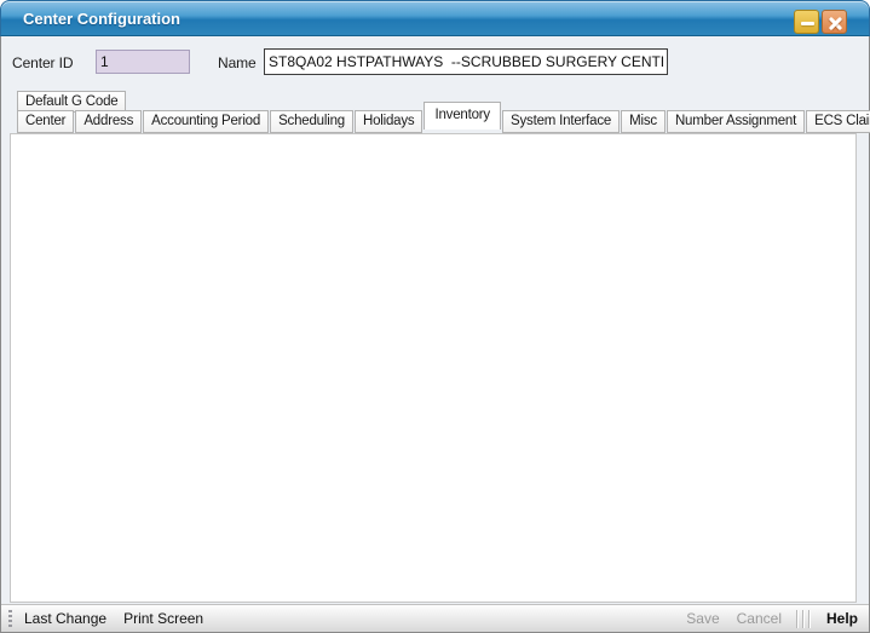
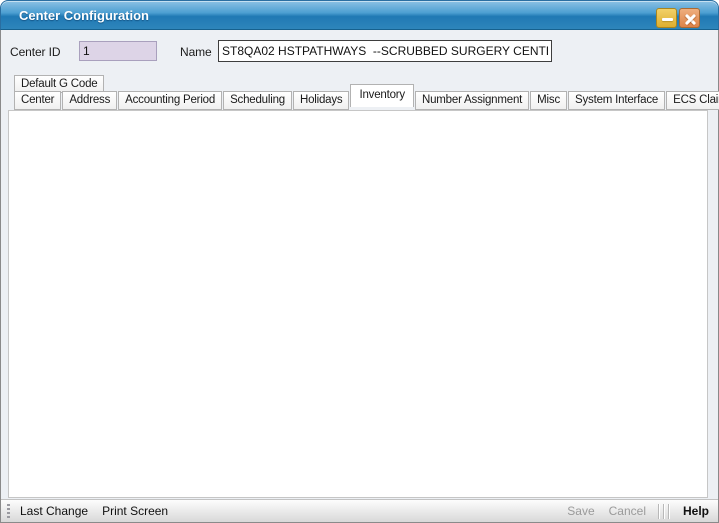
  Center Configuration
  Center ID
  1
  Name
  ST8QA02 HSTPATHWAYS --SCRUBBED SURGERY CENT
  Default G Code
  Center
  Address
  Accounting Period
  Scheduling
  Holidays
  Inventory
- System Interface
+ Number Assignment
  Misc
- Number Assignment
+ System Interface
  ECS Clai
  Last Change
  Print Screen
  Save
  Cancel
  Help
